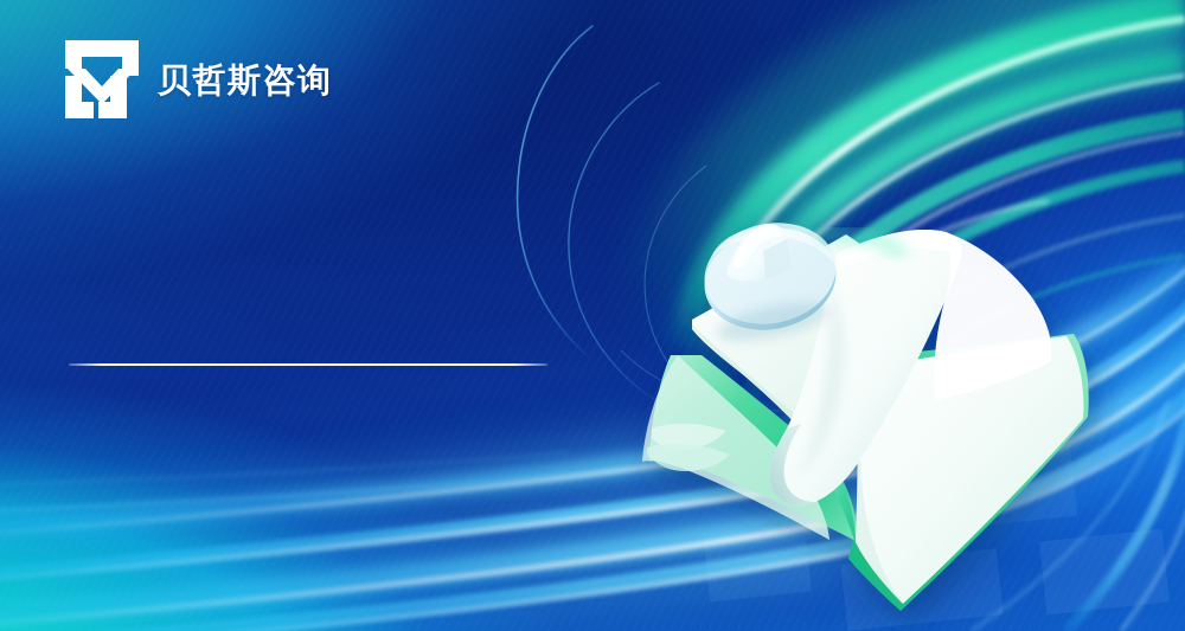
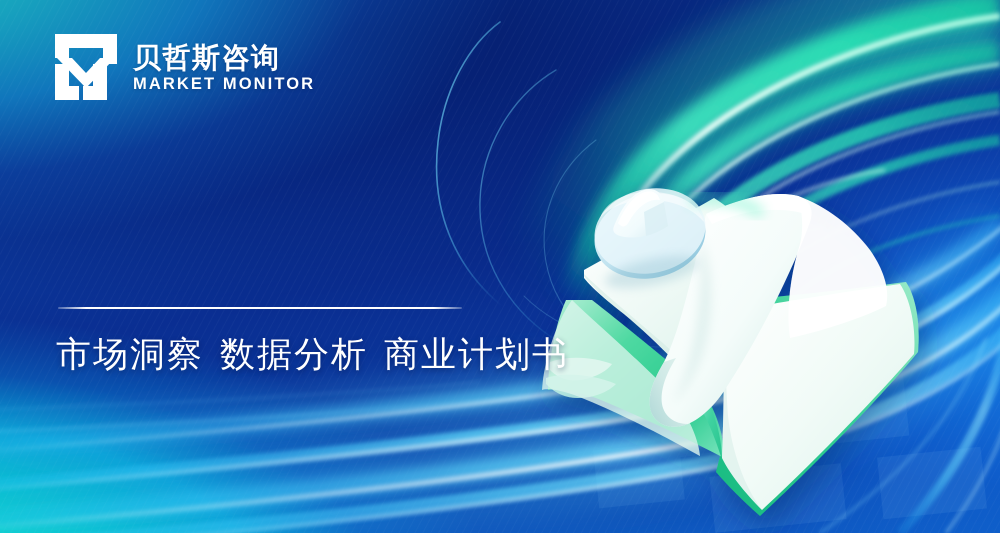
  贝哲斯咨询
+ MARKET MONITOR
+ 市场洞察 数据分析 商业计划书
